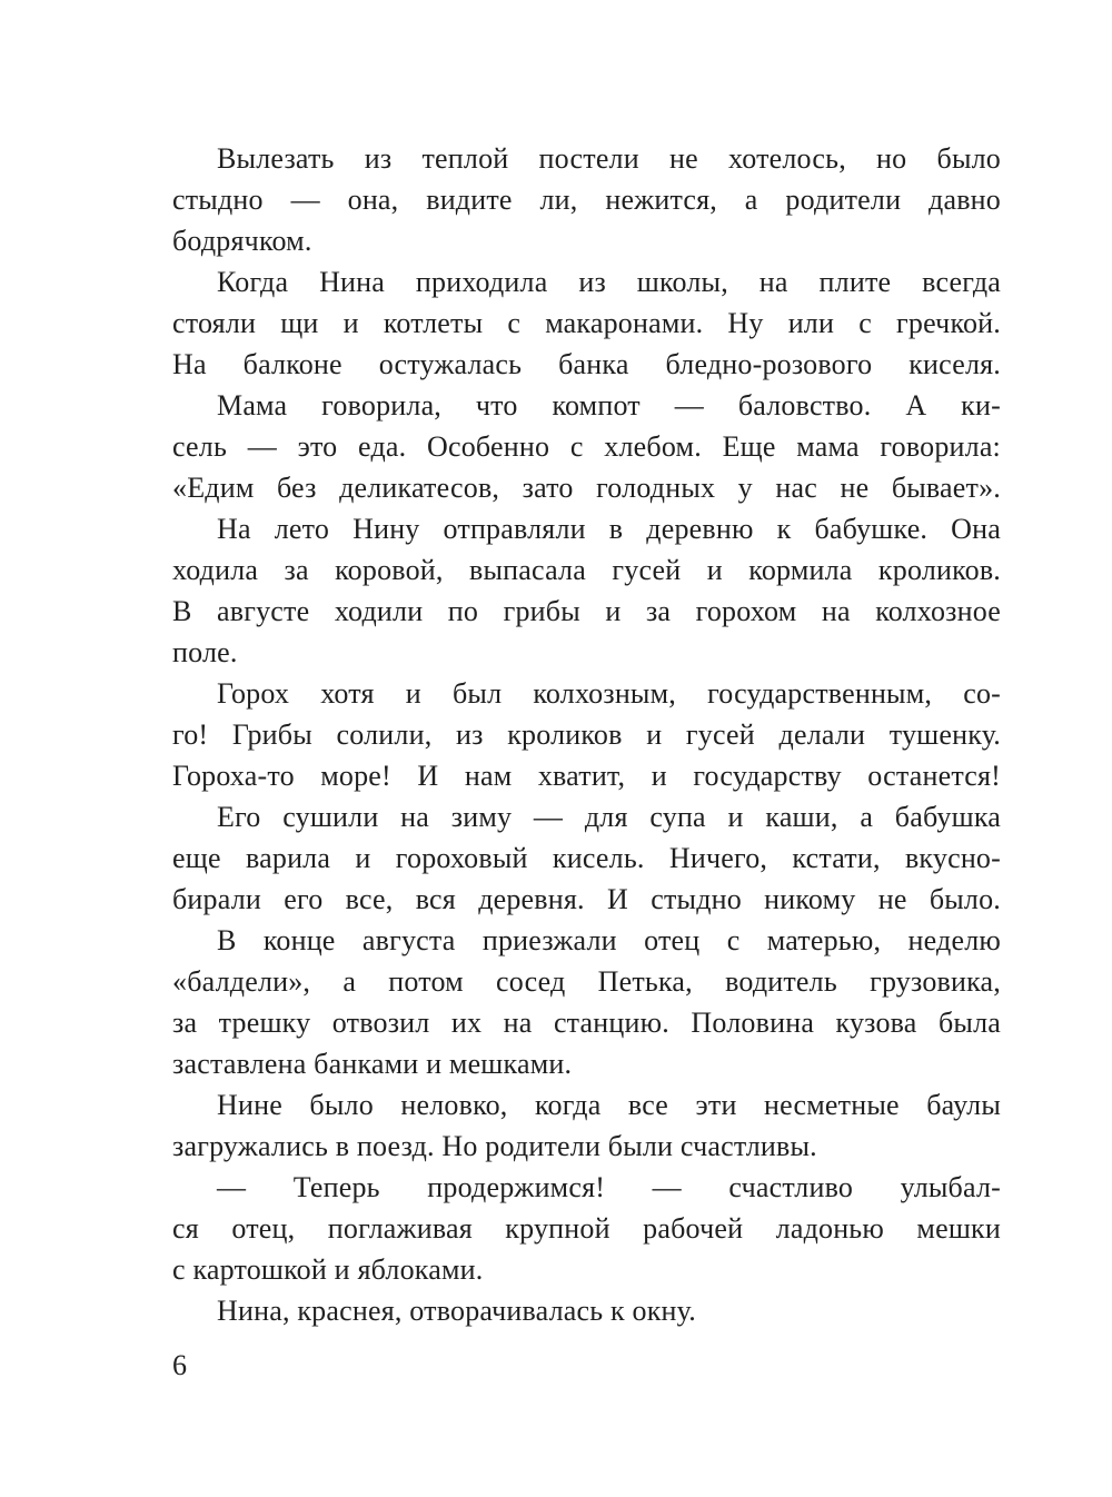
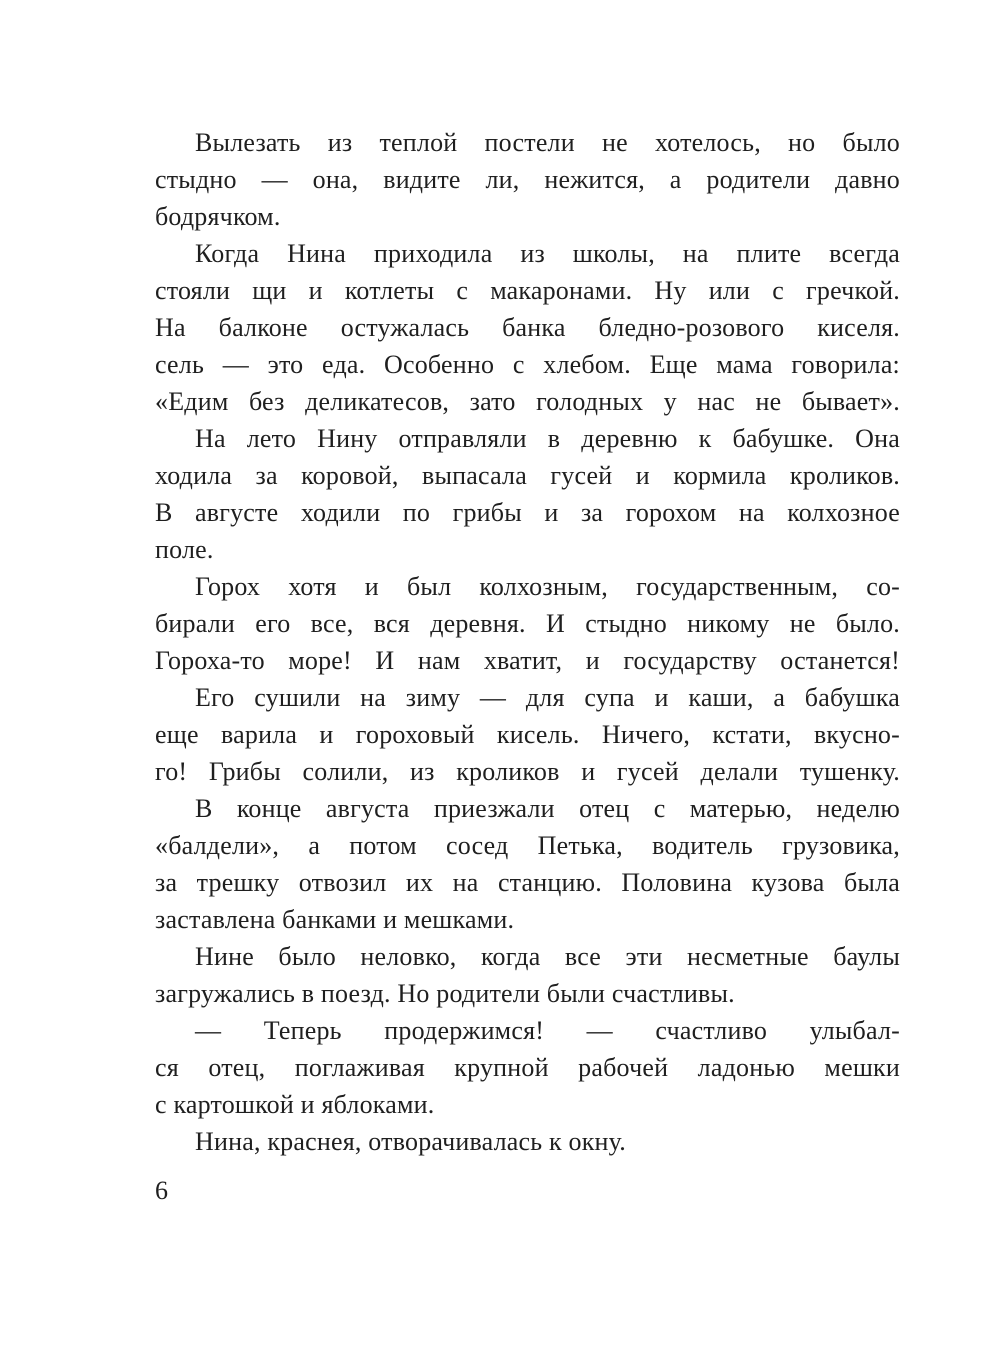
  Вылезать из теплой постели не хотелось, но было
  стыдно — она, видите ли, нежится, а родители давно
  бодрячком.
  Когда Нина приходила из школы, на плите всегда
  стояли щи и котлеты с макаронами. Ну или с гречкой.
  На балконе остужалась банка бледно-розового киселя.
- Мама говорила, что компот — баловство. А ки-
  сель — это еда. Особенно с хлебом. Еще мама говорила:
  «Едим без деликатесов, зато голодных у нас не бывает».
  На лето Нину отправляли в деревню к бабушке. Она
  ходила за коровой, выпасала гусей и кормила кроликов.
  В августе ходили по грибы и за горохом на колхозное
  поле.
  Горох хотя и был колхозным, государственным, со-
- го! Грибы солили, из кроликов и гусей делали тушенку.
+ бирали его все, вся деревня. И стыдно никому не было.
  Гороха-то море! И нам хватит, и государству останется!
  Его сушили на зиму — для супа и каши, а бабушка
  еще варила и гороховый кисель. Ничего, кстати, вкусно-
- бирали его все, вся деревня. И стыдно никому не было.
+ го! Грибы солили, из кроликов и гусей делали тушенку.
  В конце августа приезжали отец с матерью, неделю
  «балдели», а потом сосед Петька, водитель грузовика,
  за трешку отвозил их на станцию. Половина кузова была
  заставлена банками и мешками.
  Нине было неловко, когда все эти несметные баулы
  загружались в поезд. Но родители были счастливы.
  — Теперь продержимся! — счастливо улыбал-
  ся отец, поглаживая крупной рабочей ладонью мешки
  с картошкой и яблоками.
  Нина, краснея, отворачивалась к окну.
  6
